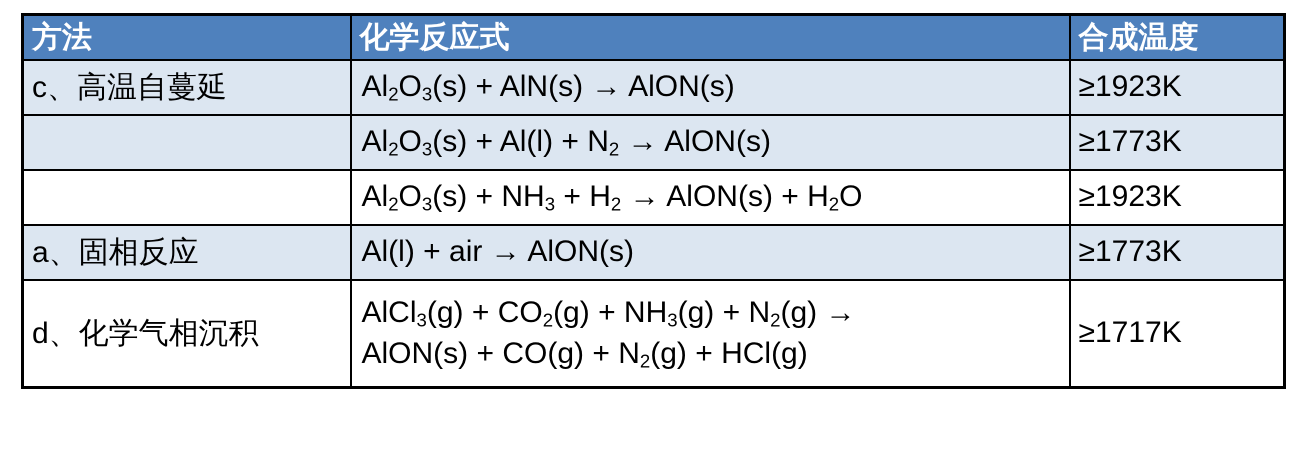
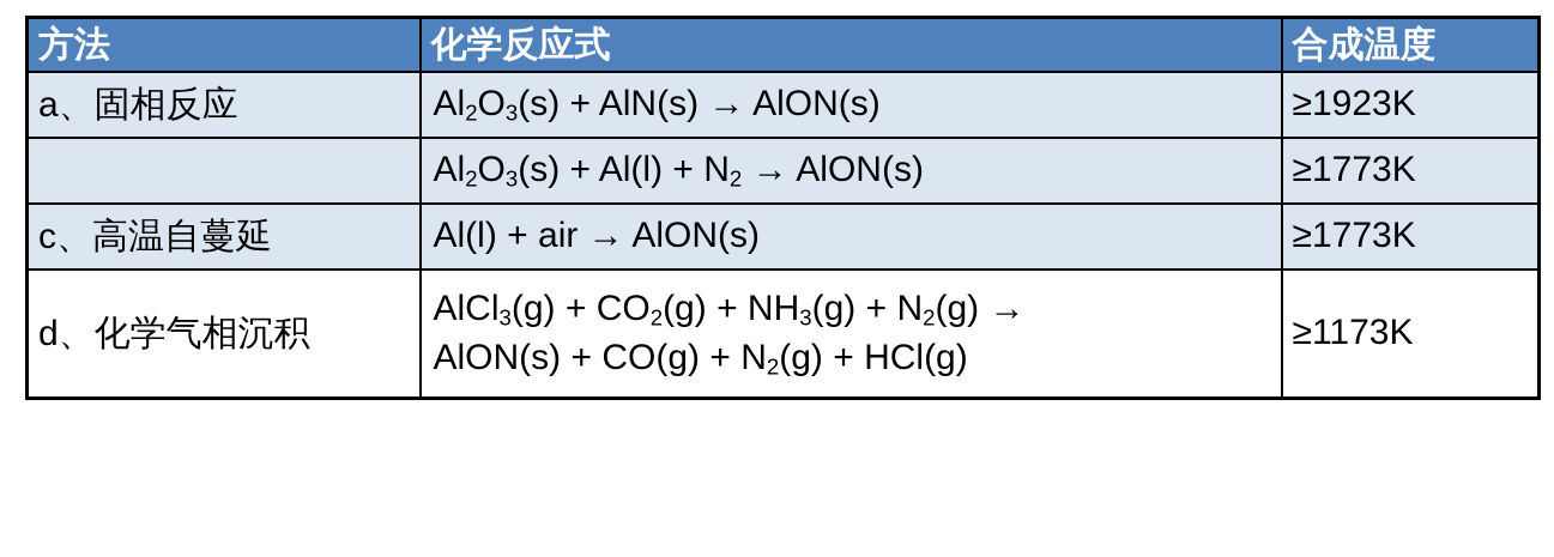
  方法	化学反应式	合成温度
- c、高温自蔓延	Al2O3(s) + AlN(s) → AlON(s)	≥1923K
+ a、固相反应	Al2O3(s) + AlN(s) → AlON(s)	≥1923K
  	Al2O3(s) + Al(l) + N2 → AlON(s)	≥1773K
- 	Al2O3(s) + NH3 + H2 → AlON(s) + H2O	≥1923K
- a、固相反应	Al(l) + air → AlON(s)	≥1773K
+ c、高温自蔓延	Al(l) + air → AlON(s)	≥1773K
- d、化学气相沉积	AlCl3(g) + CO2(g) + NH3(g) + N2(g) →AlON(s) + CO(g) + N2(g) + HCl(g)	≥1717K
+ d、化学气相沉积	AlCl3(g) + CO2(g) + NH3(g) + N2(g) →AlON(s) + CO(g) + N2(g) + HCl(g)	≥1173K
